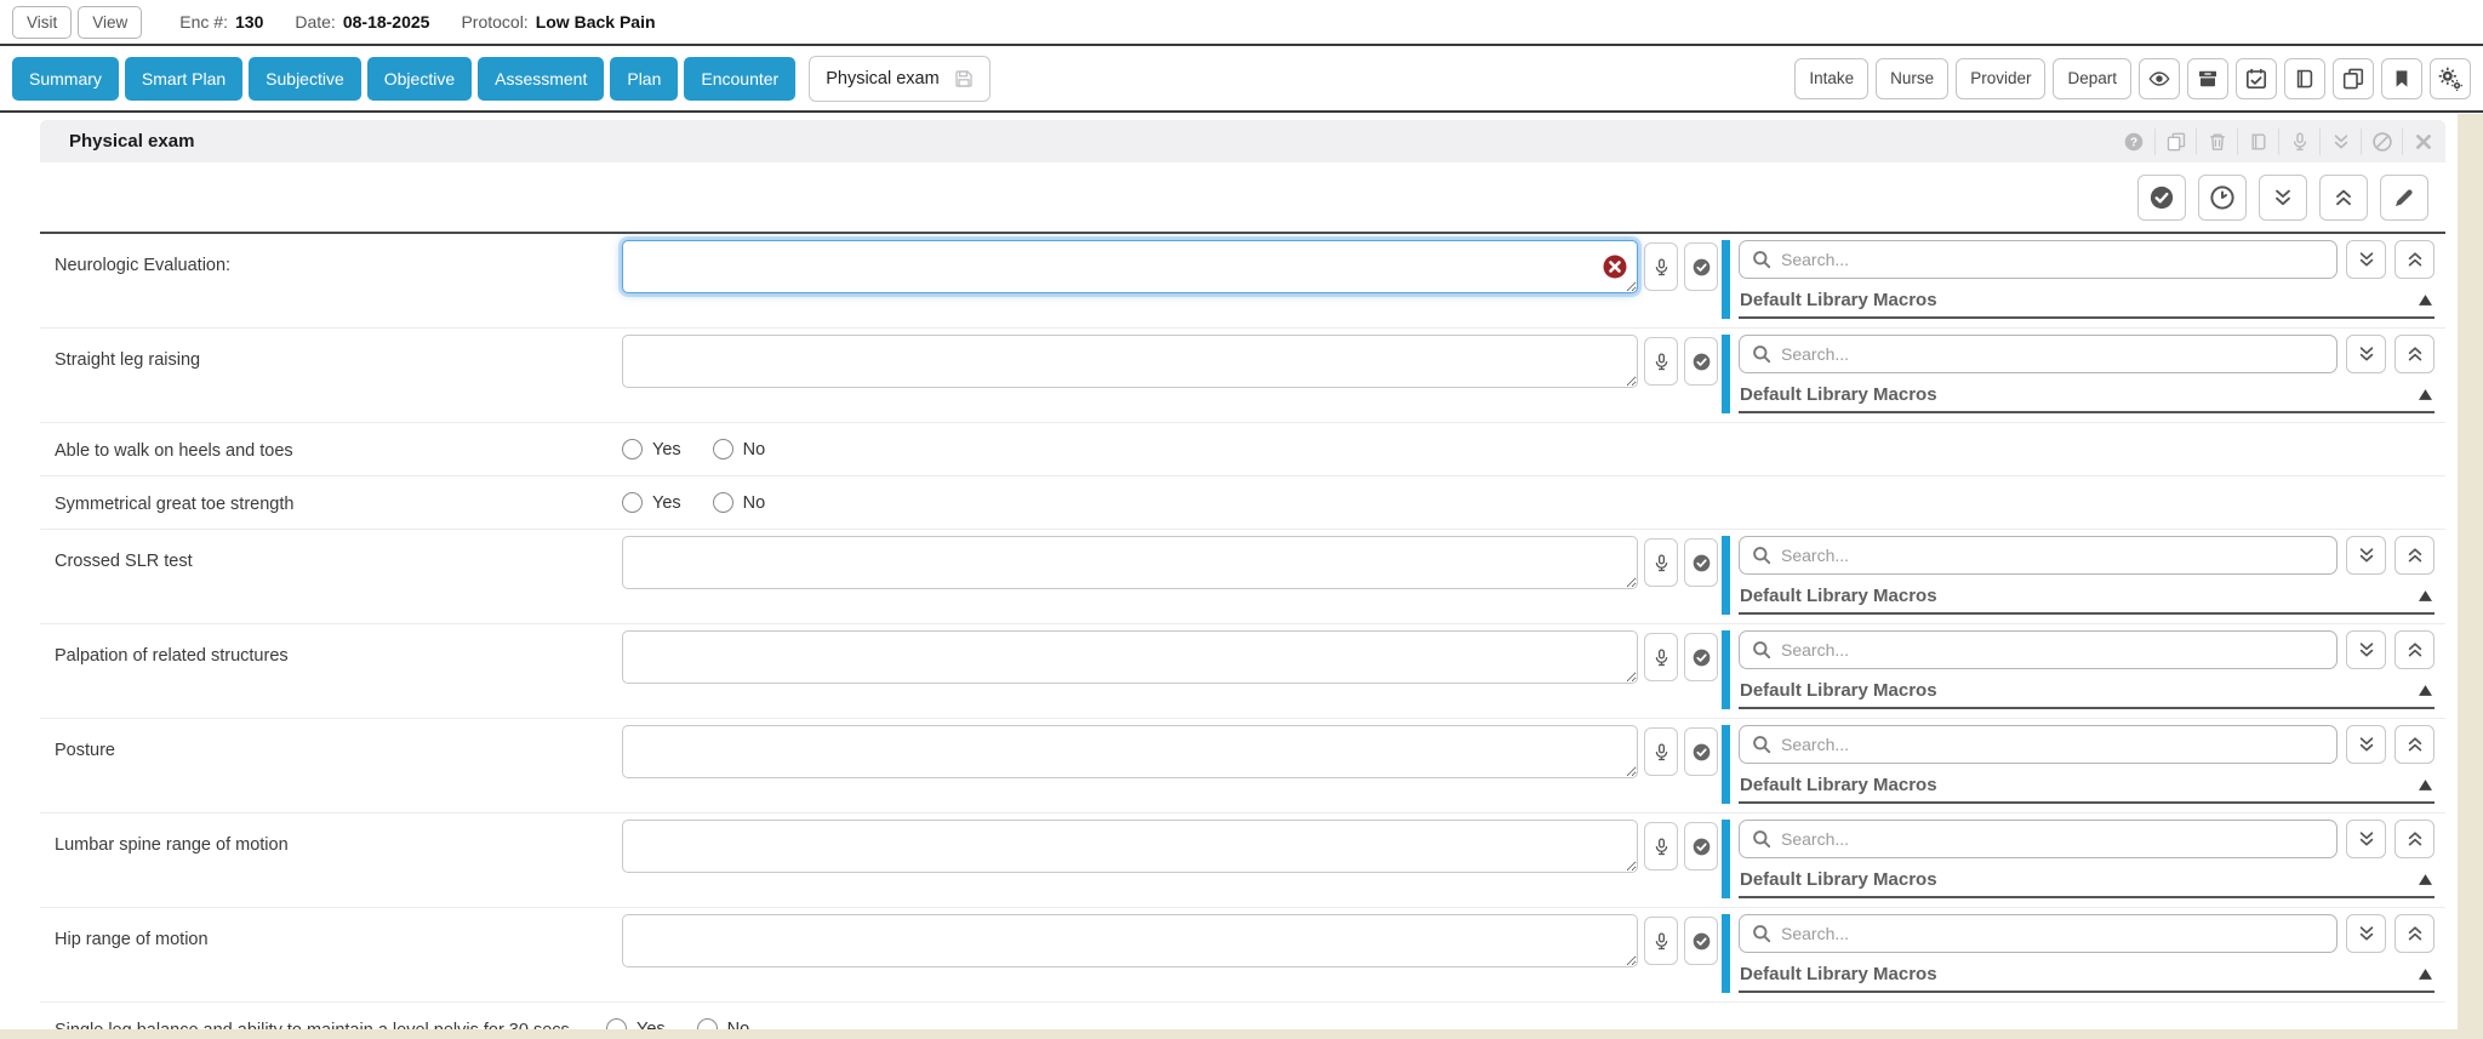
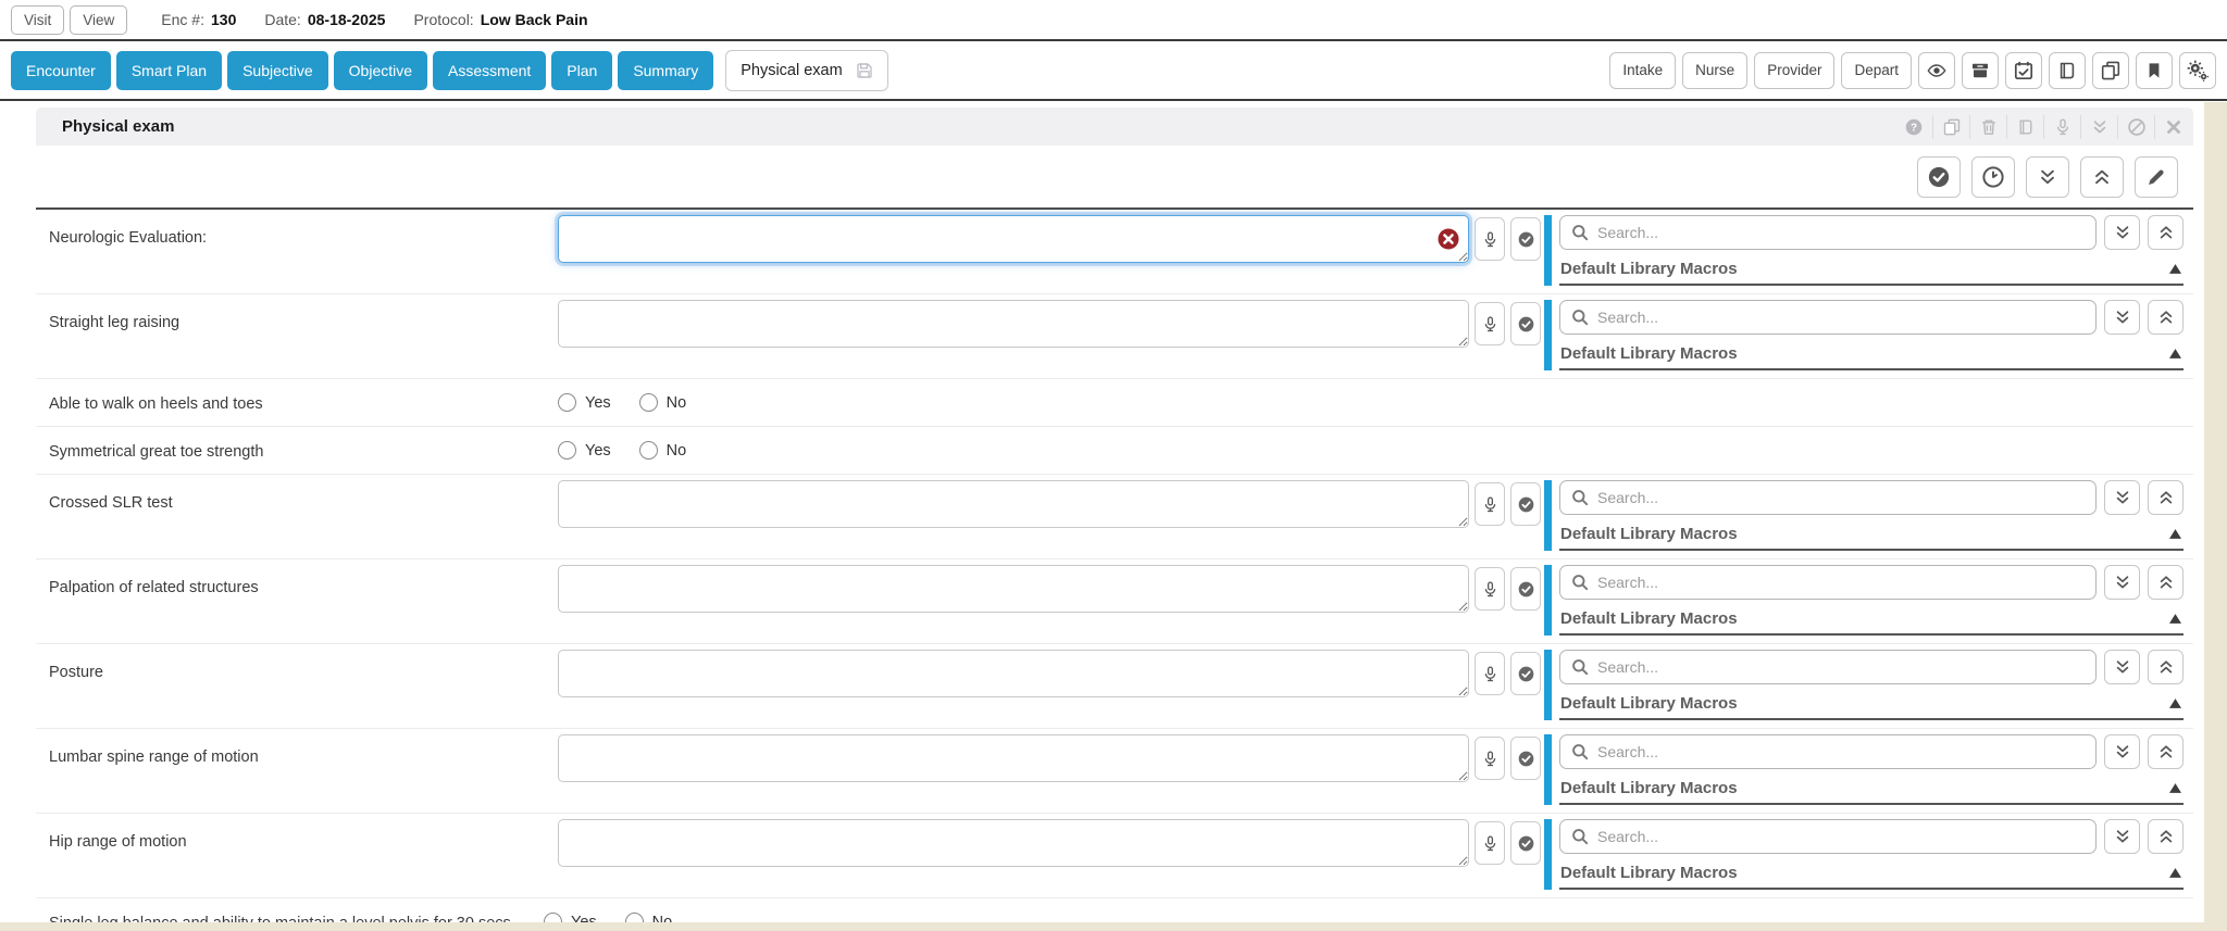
  Visit
  View
  Enc #:
  130
  Date:
  08-18-2025
  Protocol:
  Low Back Pain
- Summary
+ Encounter
  Smart Plan
  Subjective
  Objective
  Assessment
  Plan
- Encounter
+ Summary
  Physical exam
  Intake
  Nurse
  Provider
  Depart
  Physical exam
  Neurologic Evaluation:
  Search...
  Default Library Macros
  Straight leg raising
  Search...
  Default Library Macros
  Able to walk on heels and toes
  Yes
  No
  Symmetrical great toe strength
  Yes
  No
  Crossed SLR test
  Search...
  Default Library Macros
  Palpation of related structures
  Search...
  Default Library Macros
  Posture
  Search...
  Default Library Macros
  Lumbar spine range of motion
  Search...
  Default Library Macros
  Hip range of motion
  Search...
  Default Library Macros
